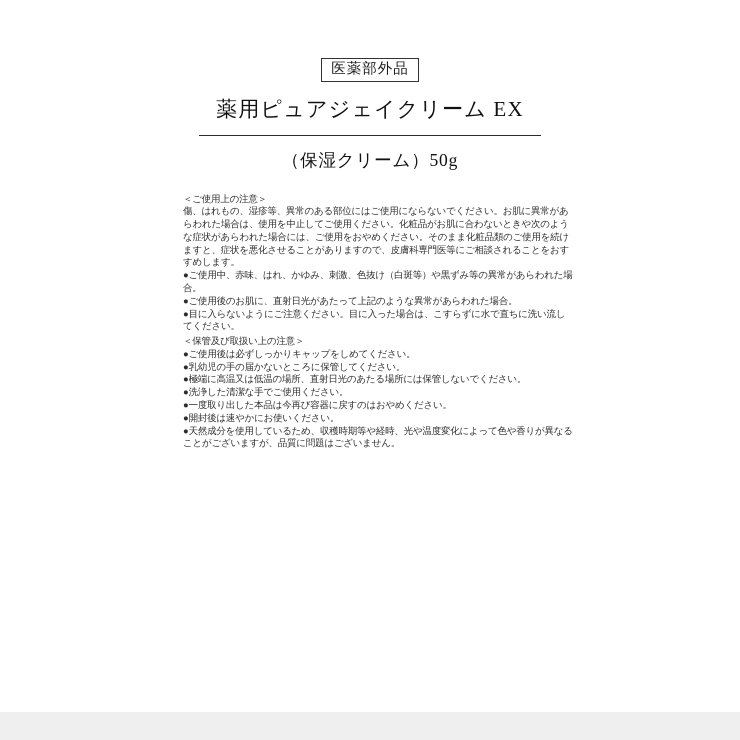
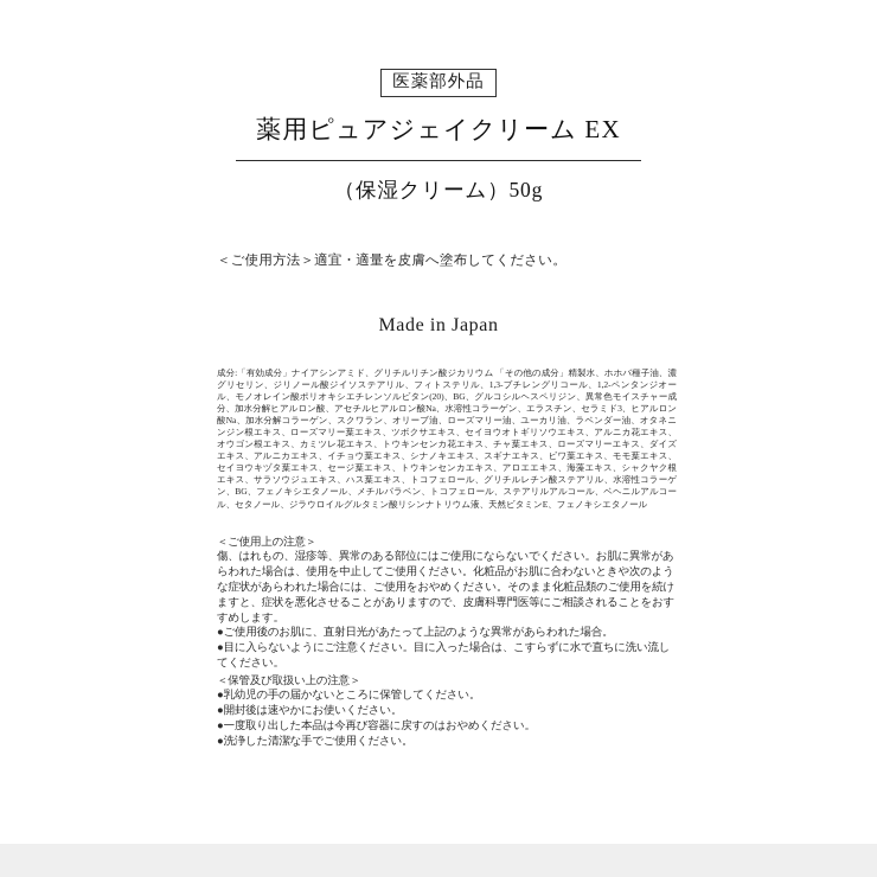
  医薬部外品
  薬用ピュアジェイクリーム EX
  （保湿クリーム）50g
+ ＜ご使用方法＞適宜・適量を皮膚へ塗布してください。
+ Made in Japan
+ 成分:「有効成分」ナイアシンアミド、グリチルリチン酸ジカリウム 「その他の成分」精製水、ホホバ種子油、濃グリセリン、ジリノール酸ジイソステアリル、フィトステリル、1,3-ブチレングリコール、1,2-ペンタンジオール、モノオレイン酸ポリオキシエチレンソルビタン(20)、BG、グルコシルヘスペリジン、異常色モイスチャー成分、加水分解ヒアルロン酸、アセチルヒアルロン酸Na、水溶性コラーゲン、エラスチン、セラミド3、ヒアルロン酸Na、加水分解コラーゲン、スクワラン、オリーブ油、ローズマリー油、ユーカリ油、ラベンダー油、オタネニンジン根エキス、ローズマリー葉エキス、ツボクサエキス、セイヨウオトギリソウエキス、アルニカ花エキス、オウゴン根エキス、カミツレ花エキス、トウキンセンカ花エキス、チャ葉エキス、ローズマリーエキス、ダイズエキス、アルニカエキス、イチョウ葉エキス、シナノキエキス、スギナエキス、ビワ葉エキス、モモ葉エキス、セイヨウキヅタ葉エキス、セージ葉エキス、トウキンセンカエキス、アロエエキス、海藻エキス、シャクヤク根エキス、サラソウジュエキス、ハス葉エキス、トコフェロール、グリチルレチン酸ステアリル、水溶性コラーゲン、BG、フェノキシエタノール、メチルパラベン、トコフェロール、ステアリルアルコール、ベヘニルアルコール、セタノール、ジラウロイルグルタミン酸リシンナトリウム液、天然ビタミンE、フェノキシエタノール
  ＜ご使用上の注意＞
  傷、はれもの、湿疹等、異常のある部位にはご使用にならないでください。お肌に異常があらわれた場合は、使用を中止してご使用ください。化粧品がお肌に合わないときや次のような症状があらわれた場合には、ご使用をおやめください。そのまま化粧品類のご使用を続けますと、症状を悪化させることがありますので、皮膚科専門医等にご相談されることをおすすめします。
- ●ご使用中、赤味、はれ、かゆみ、刺激、色抜け（白斑等）や黒ずみ等の異常があらわれた場合。
  ●ご使用後のお肌に、直射日光があたって上記のような異常があらわれた場合。
  ●目に入らないようにご注意ください。目に入った場合は、こすらずに水で直ちに洗い流してください。
  ＜保管及び取扱い上の注意＞
- ●ご使用後は必ずしっかりキャップをしめてください。
  ●乳幼児の手の届かないところに保管してください。
- ●極端に高温又は低温の場所、直射日光のあたる場所には保管しないでください。
- ●洗浄した清潔な手でご使用ください。
+ ●開封後は速やかにお使いください。
  ●一度取り出した本品は今再び容器に戻すのはおやめください。
- ●開封後は速やかにお使いください。
+ ●洗浄した清潔な手でご使用ください。
- ●天然成分を使用しているため、収穫時期等や経時、光や温度変化によって色や香りが異なることがございますが、品質に問題はございません。
